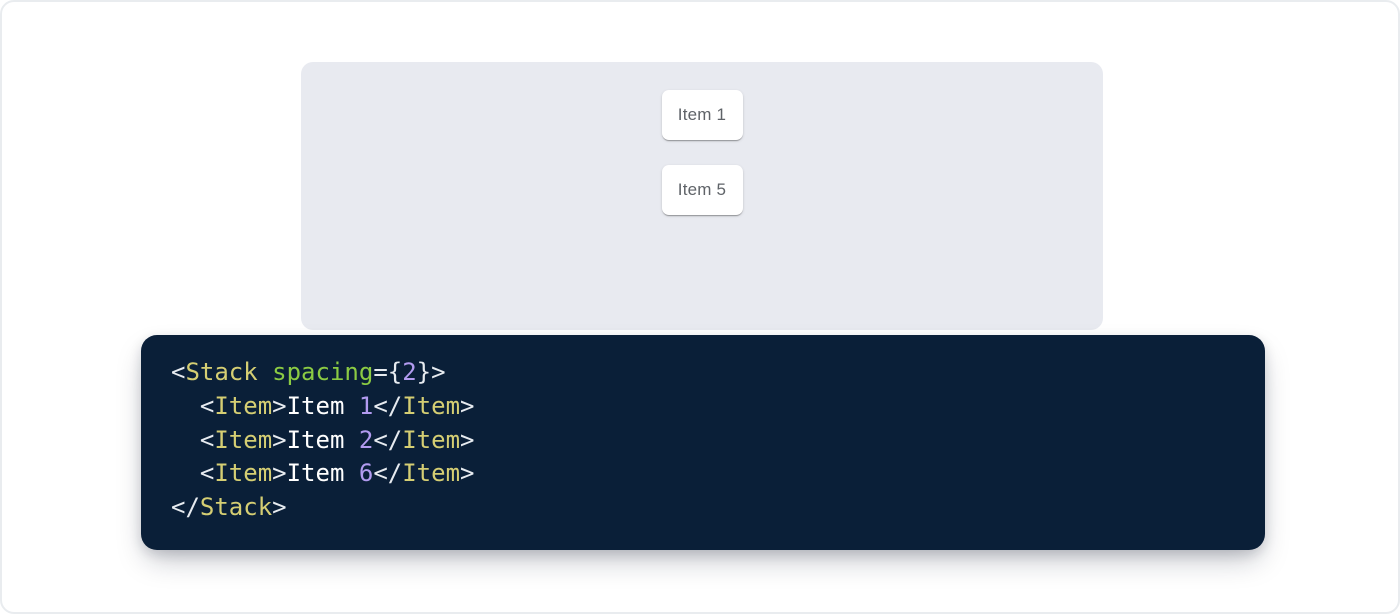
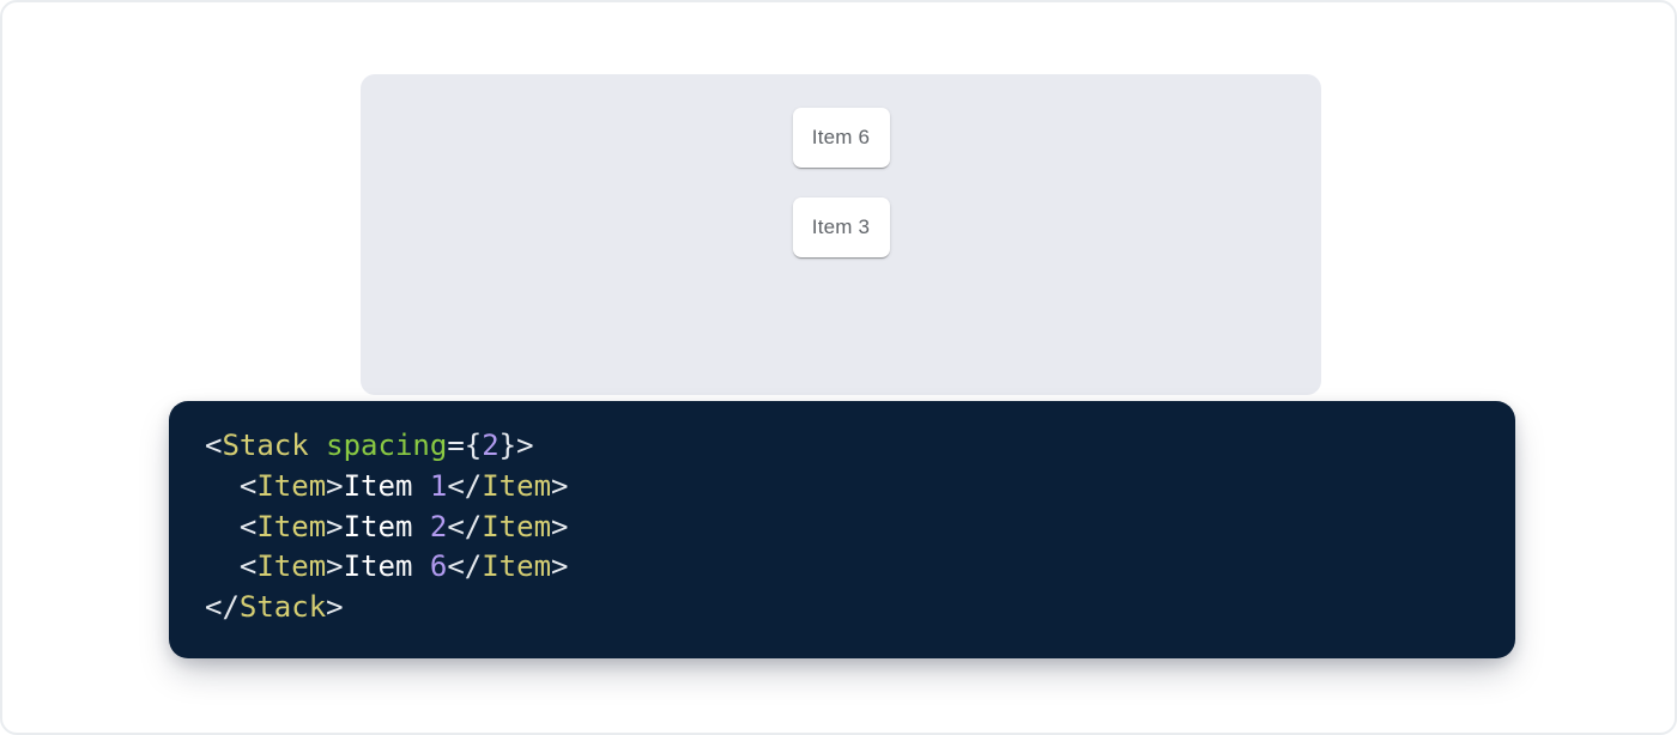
- Item 1
+ Item 6
- Item 5
+ Item 3
  <Stack spacing={2}> <Item>Item 1</Item> <Item>Item 2</Item> <Item>Item 6</Item> </Stack>
